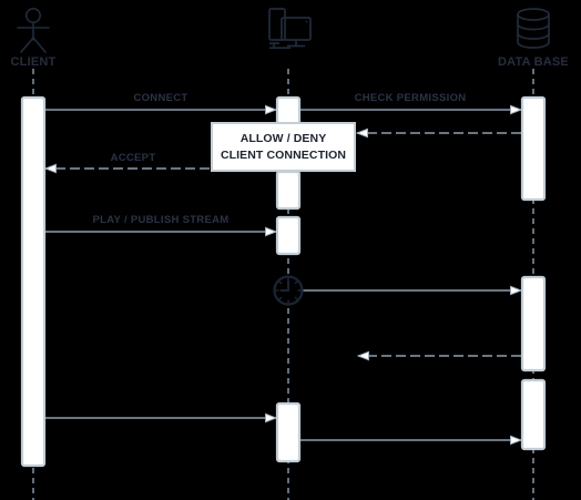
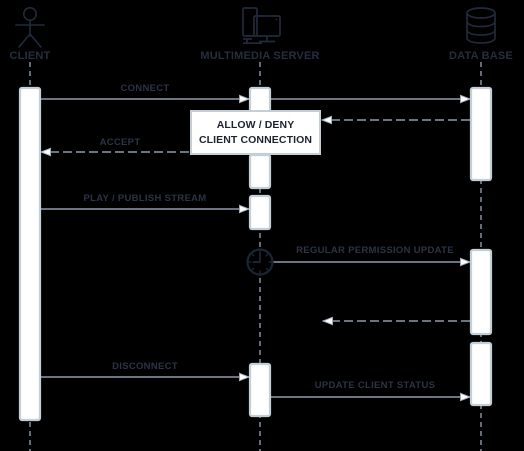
  CLIENT
+ MULTIMEDIA SERVER
  DATA BASE
  CONNECT
- CHECK PERMISSION
  ACCEPT
  PLAY / PUBLISH STREAM
+ REGULAR PERMISSION UPDATE
+ DISCONNECT
+ UPDATE CLIENT STATUS
  ALLOW / DENY
  CLIENT CONNECTION
